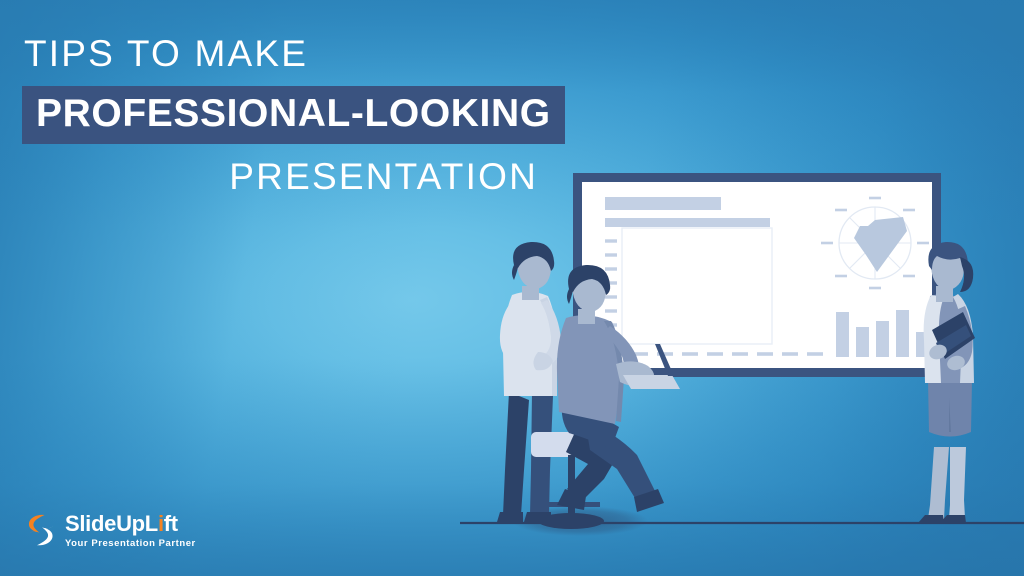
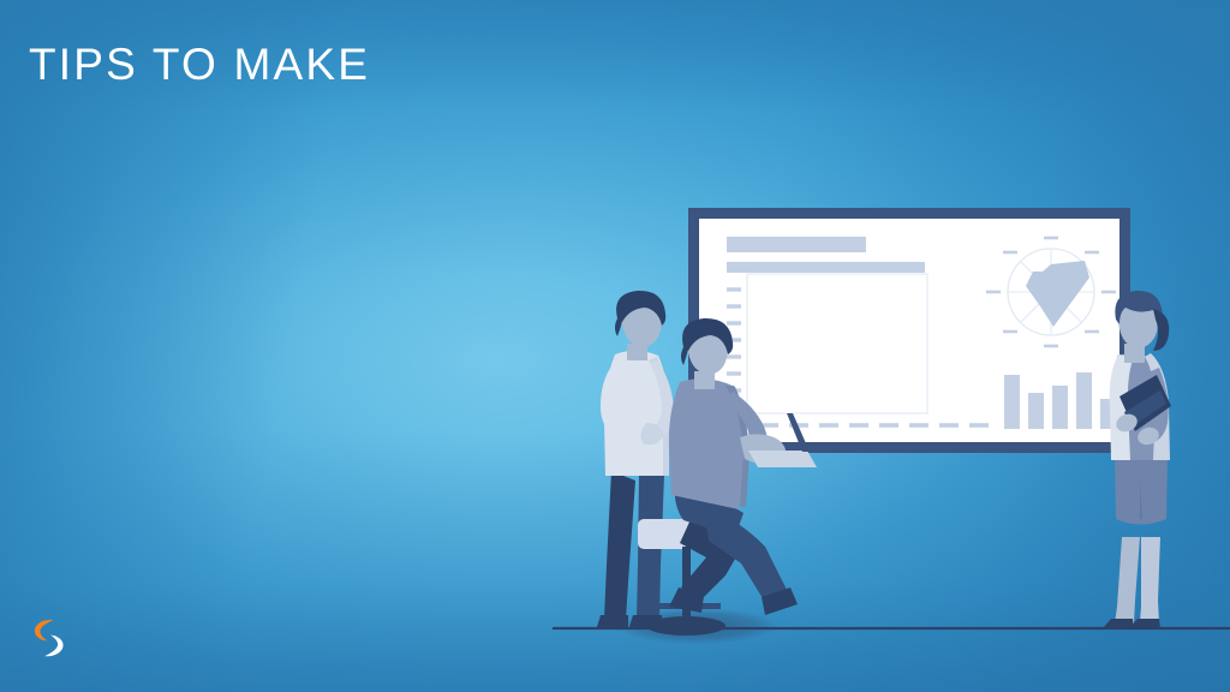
  TIPS TO MAKE
- PROFESSIONAL-LOOKING
- PRESENTATION
- SlideUpLift
- Your Presentation Partner
